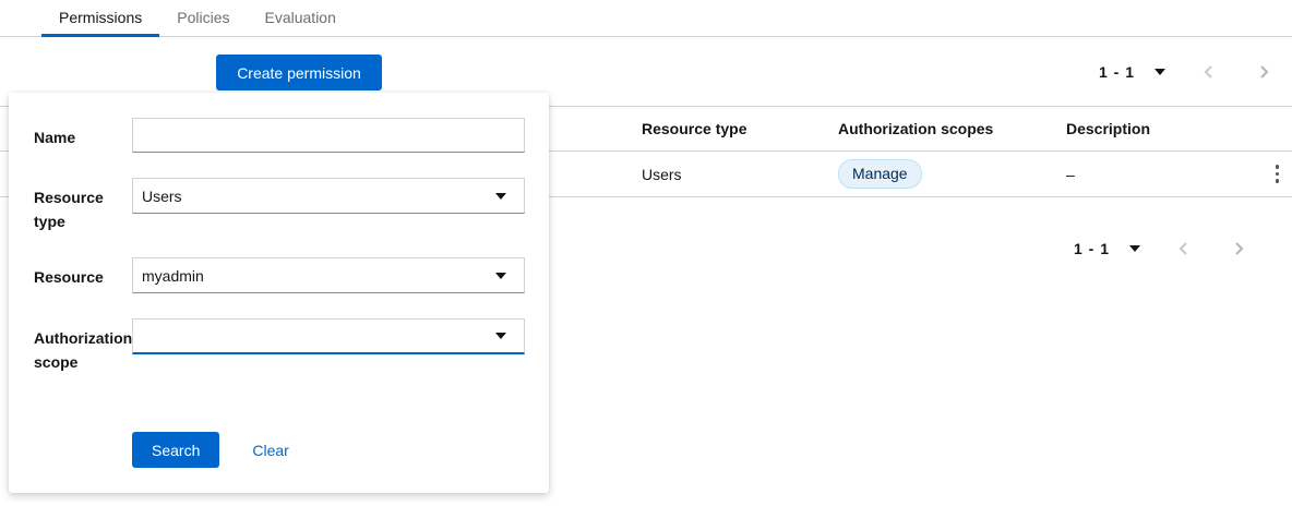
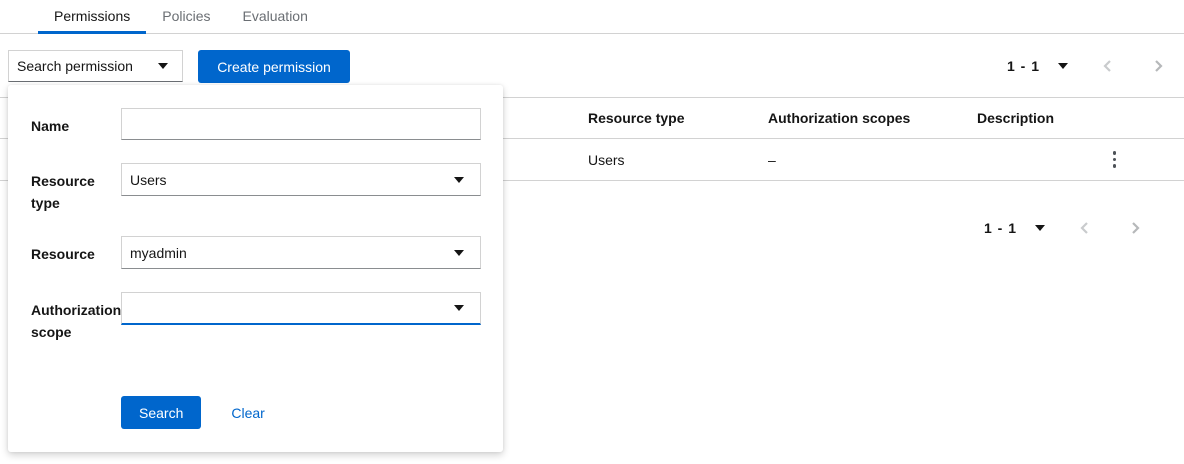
  Permissions
  Policies
  Evaluation
+ Search permission
  Create permission
  1 - 1
  Resource type
  Authorization scopes
  Description
  Users
- Manage
  –
  1 - 1
  Name
  Resource type
  Users
  Resource
  myadmin
  Authorization scope
  Search
  Clear
